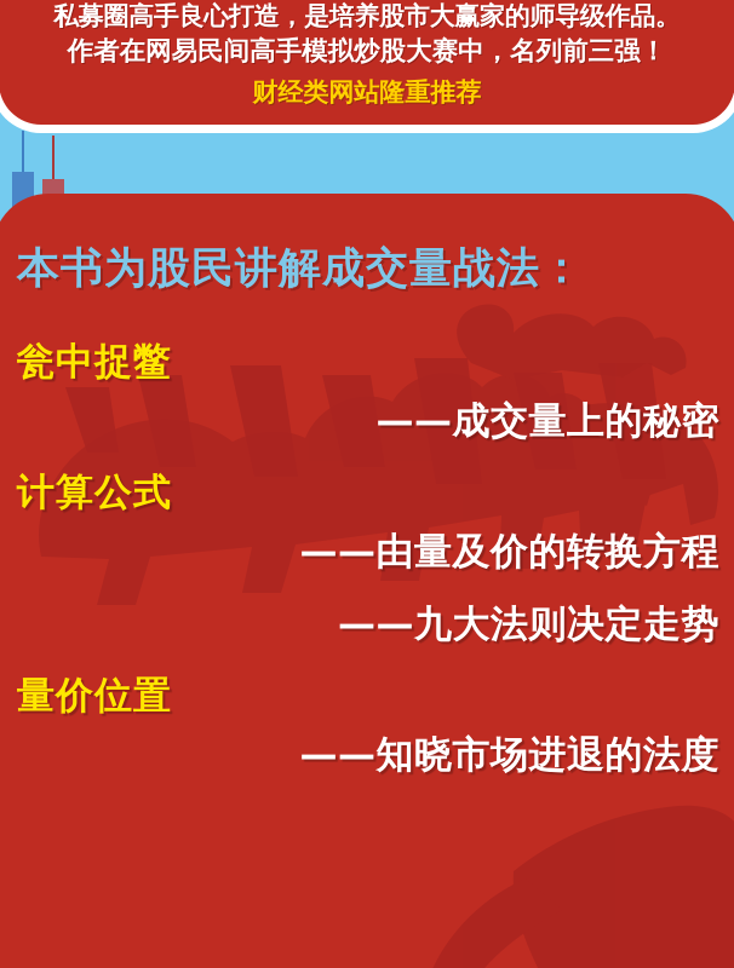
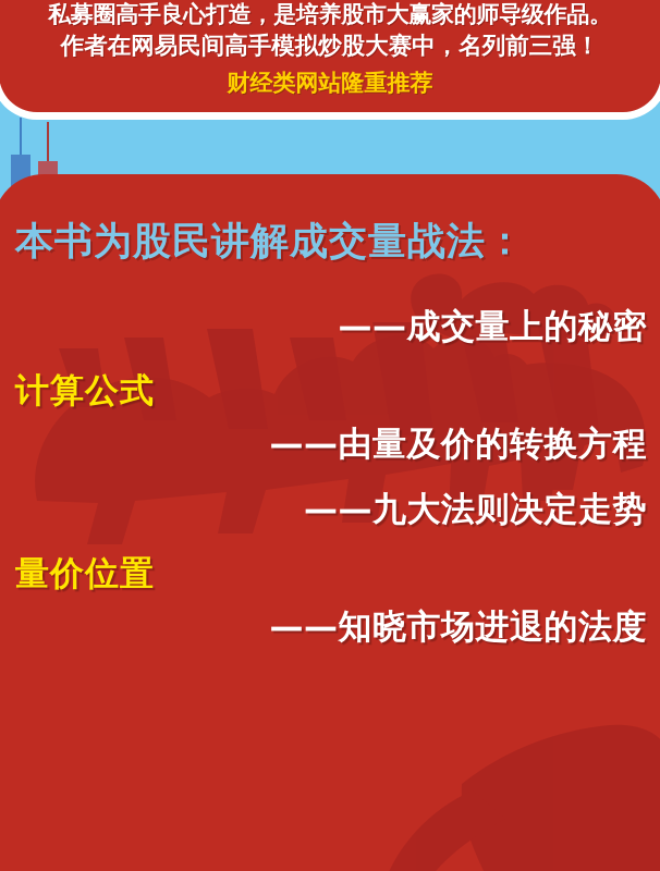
  私募圈高手良心打造，是培养股市大赢家的师导级作品。
  作者在网易民间高手模拟炒股大赛中，名列前三强！
  财经类网站隆重推荐
  本书为股民讲解成交量战法：
- 瓮中捉鳖
  ——成交量上的秘密
  计算公式
  ——由量及价的转换方程
  ——九大法则决定走势
  量价位置
  ——知晓市场进退的法度
